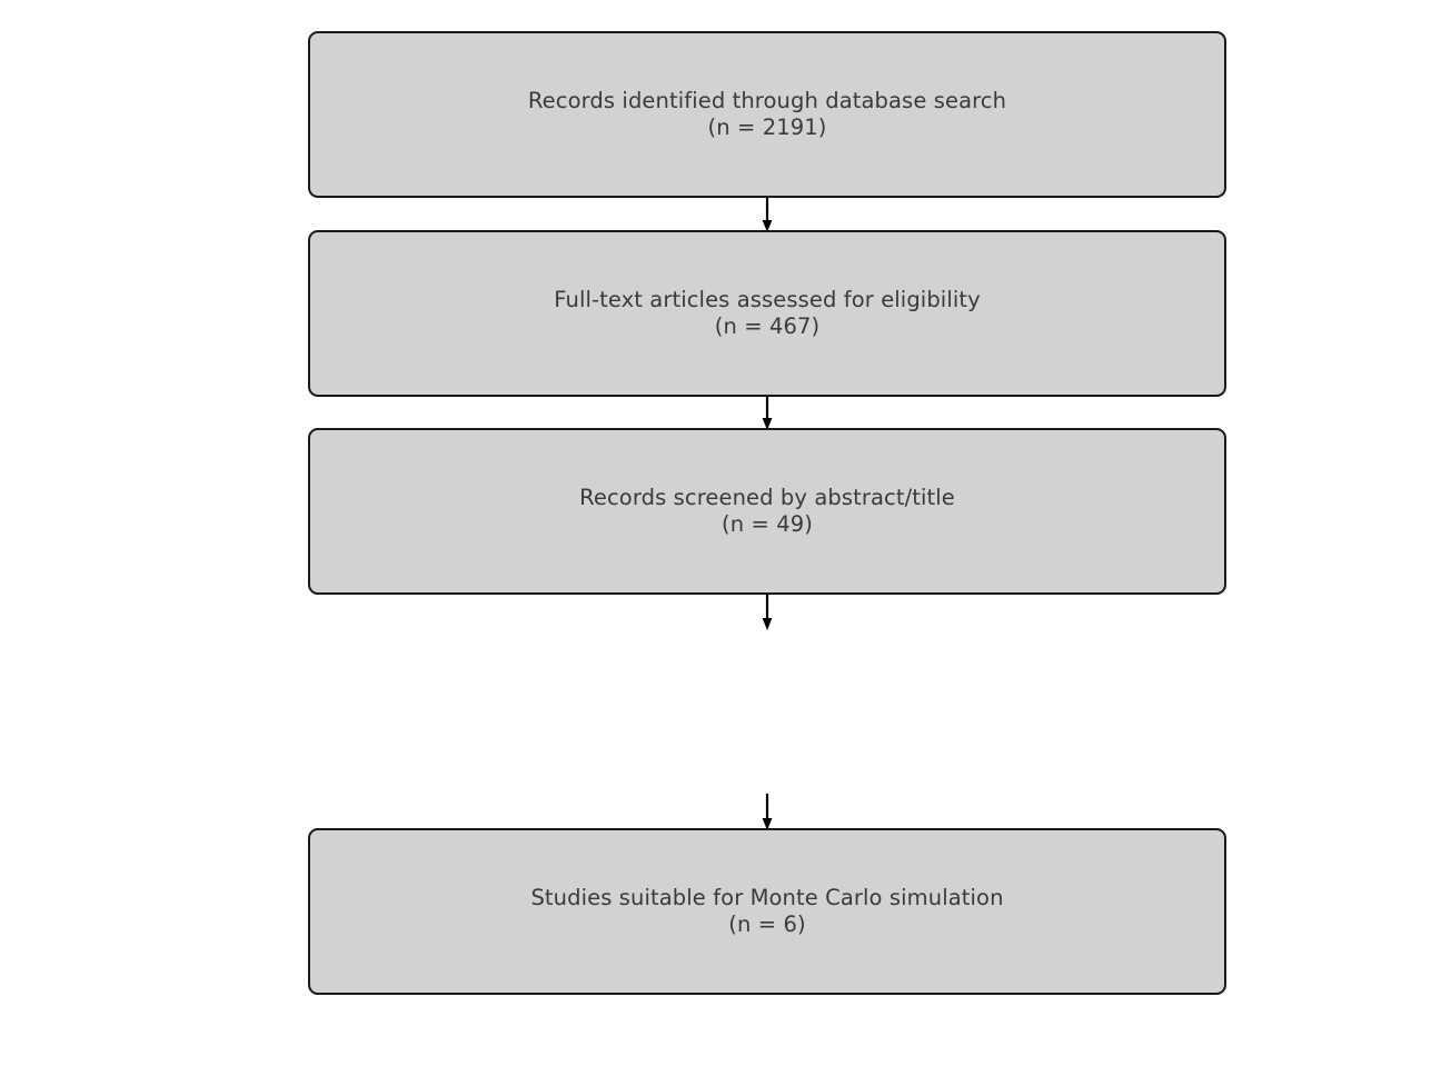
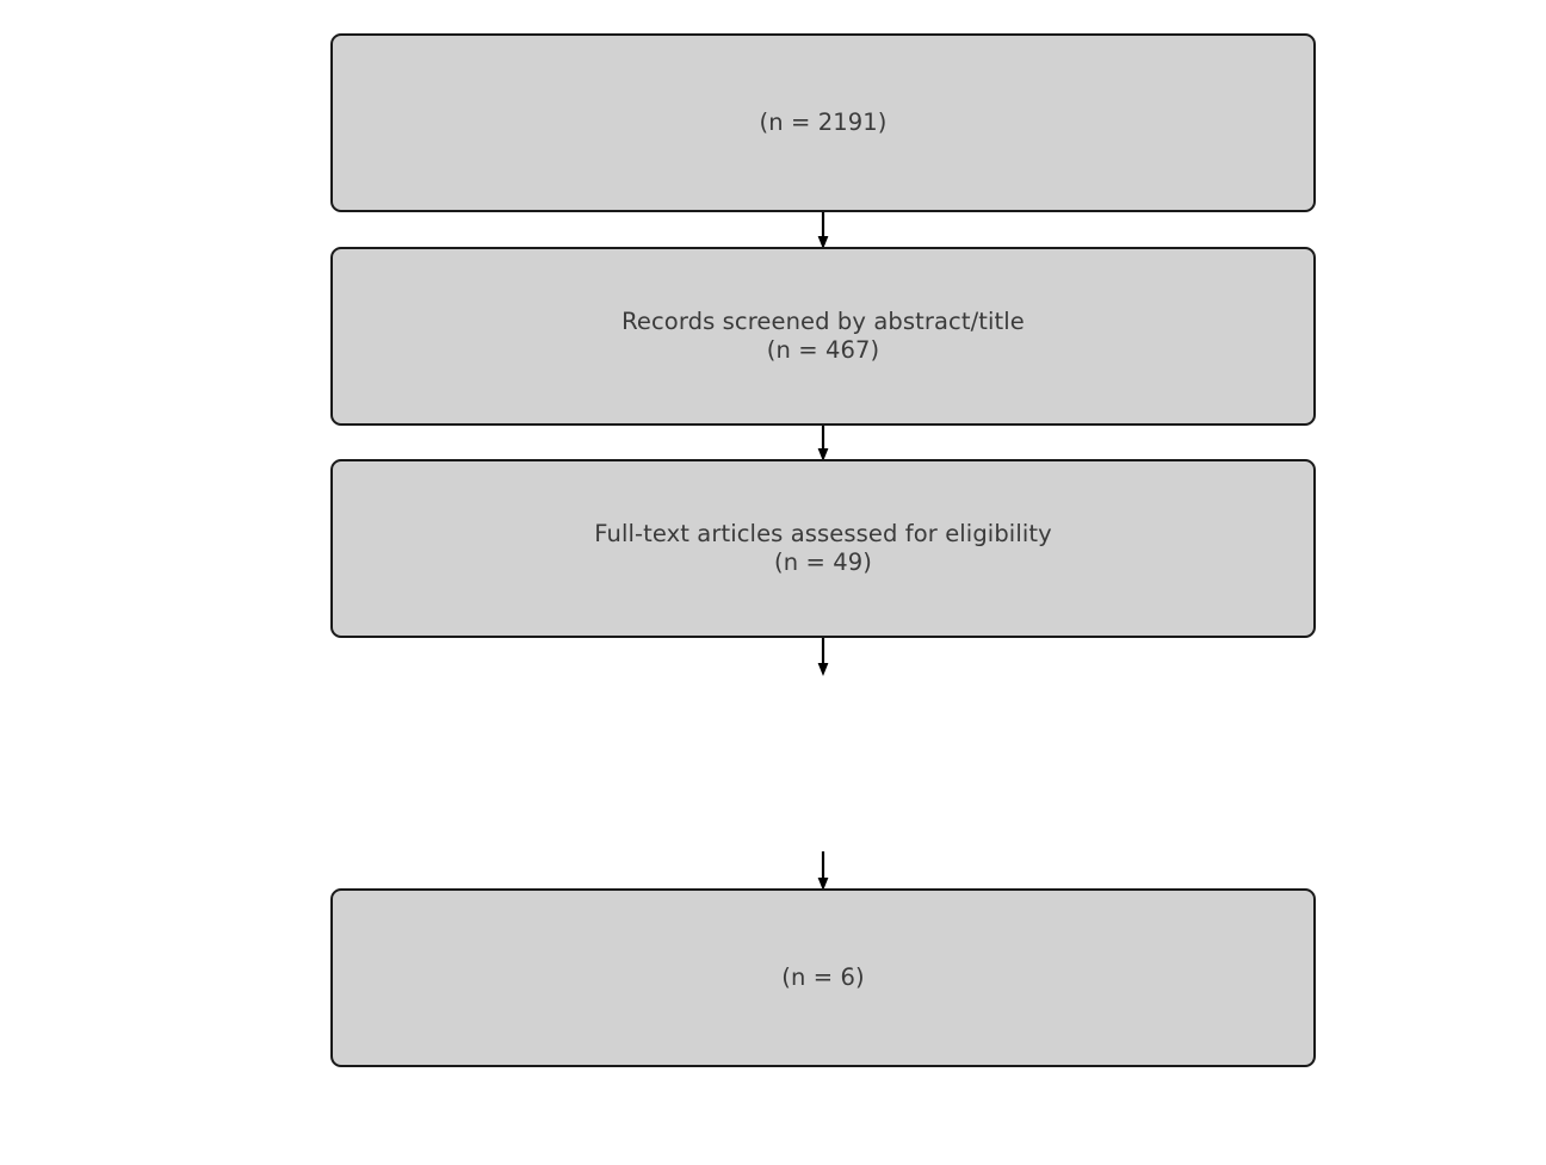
- Records identified through database search
  (n = 2191)
- Full-text articles assessed for eligibility
+ Records screened by abstract/title
  (n = 467)
- Records screened by abstract/title
+ Full-text articles assessed for eligibility
  (n = 49)
- Studies suitable for Monte Carlo simulation
  (n = 6)
